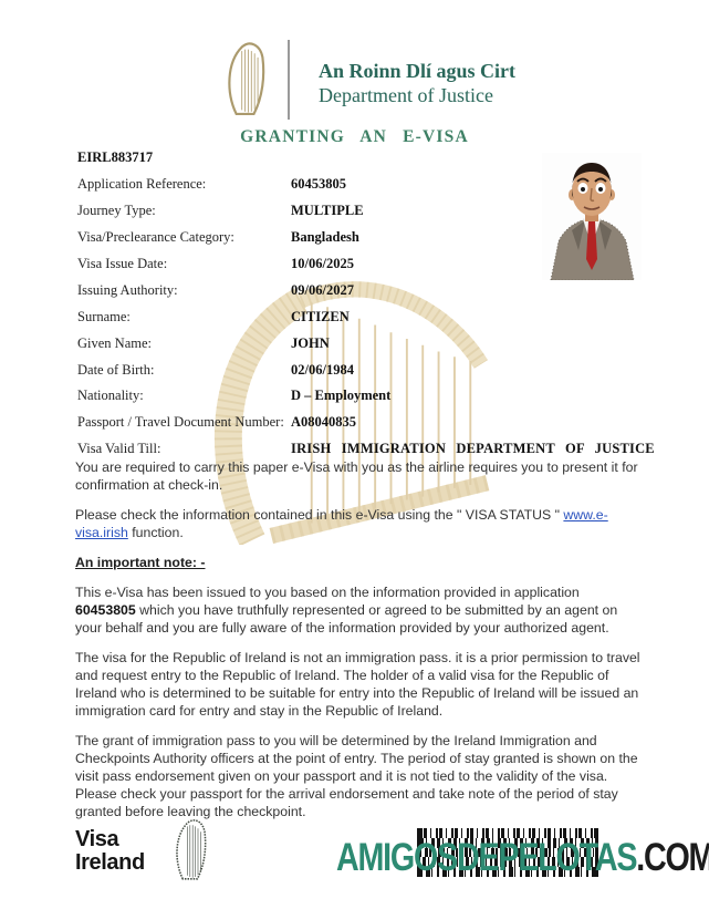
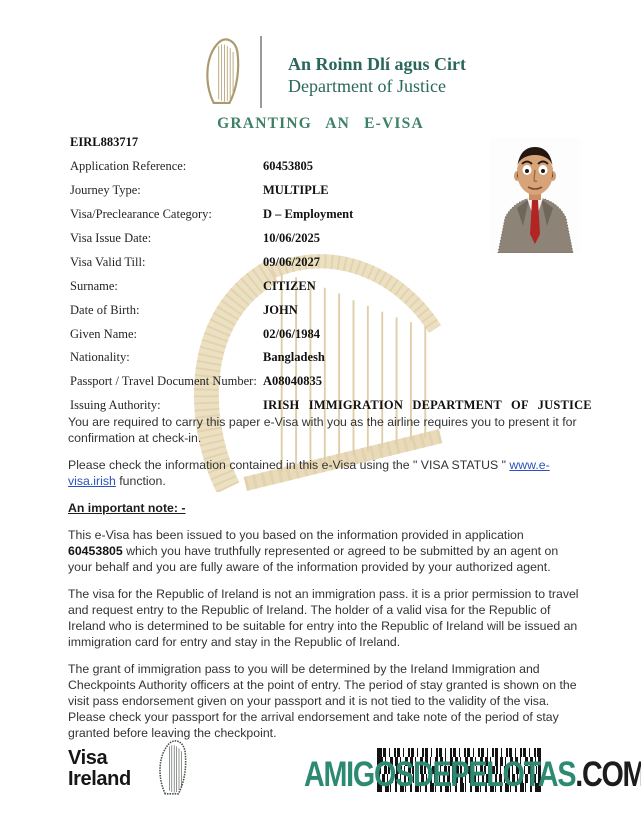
  An Roinn Dlí agus Cirt
  Department of Justice
  GRANTING AN E-VISA
  EIRL883717
  Application Reference:
  60453805
  Journey Type:
  MULTIPLE
  Visa/Preclearance Category:
- Bangladesh
+ D – Employment
  Visa Issue Date:
  10/06/2025
- Issuing Authority:
+ Visa Valid Till:
  09/06/2027
  Surname:
  CITIZEN
- Given Name:
+ Date of Birth:
  JOHN
- Date of Birth:
+ Given Name:
  02/06/1984
  Nationality:
- D – Employment
+ Bangladesh
  Passport / Travel Document Number:
  A08040835
- Visa Valid Till:
+ Issuing Authority:
  IRISH IMMIGRATION DEPARTMENT OF JUSTICE
  You are required to carry this paper e-Visa with you as the airline requires you to present it for confirmation at check-in.
  Please check the information contained in this e-Visa using the " VISA STATUS " www.e-visa.irish function.
  An important note: -
  This e-Visa has been issued to you based on the information provided in application 60453805 which you have truthfully represented or agreed to be submitted by an agent on your behalf and you are fully aware of the information provided by your authorized agent.
  The visa for the Republic of Ireland is not an immigration pass. it is a prior permission to travel and request entry to the Republic of Ireland. The holder of a valid visa for the Republic of Ireland who is determined to be suitable for entry into the Republic of Ireland will be issued an immigration card for entry and stay in the Republic of Ireland.
  The grant of immigration pass to you will be determined by the Ireland Immigration and Checkpoints Authority officers at the point of entry. The period of stay granted is shown on the visit pass endorsement given on your passport and it is not tied to the validity of the visa. Please check your passport for the arrival endorsement and take note of the period of stay granted before leaving the checkpoint.
  Visa
  Ireland
  AMIGOSDEPELOTAS.COM
